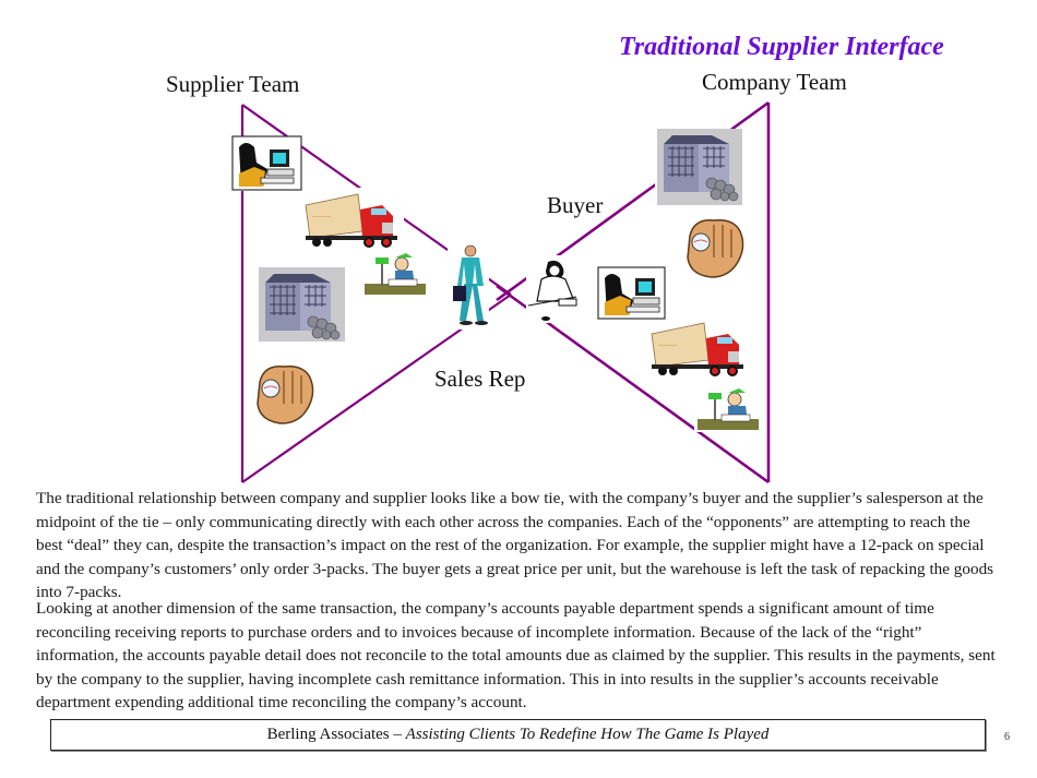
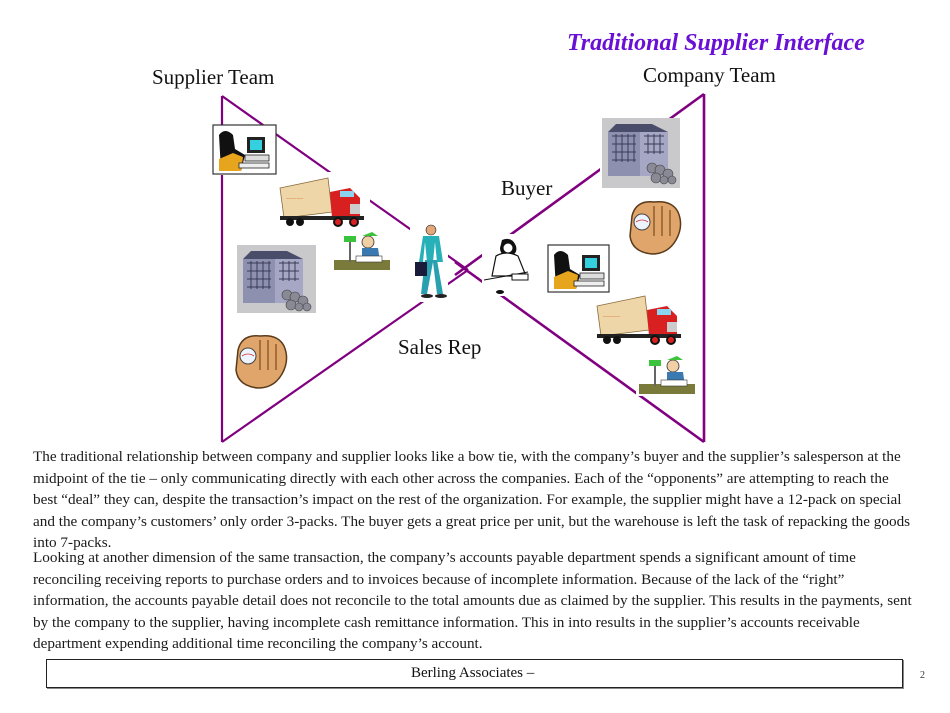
  Traditional Supplier Interface
  Supplier Team
  Company Team
  Buyer
  Sales Rep
  The traditional relationship between company and supplier looks like a bow tie, with the company’s buyer and the supplier’s salesperson at the midpoint of the tie – only communicating directly with each other across the companies. Each of the “opponents” are attempting to reach the best “deal” they can, despite the transaction’s impact on the rest of the organization. For example, the supplier might have a 12-pack on special and the company’s customers’ only order 3-packs. The buyer gets a great price per unit, but the warehouse is left the task of repacking the goods into 7-packs.
  Looking at another dimension of the same transaction, the company’s accounts payable department spends a significant amount of time reconciling receiving reports to purchase orders and to invoices because of incomplete information. Because of the lack of the “right” information, the accounts payable detail does not reconcile to the total amounts due as claimed by the supplier. This results in the payments, sent by the company to the supplier, having incomplete cash remittance information. This in into results in the supplier’s accounts receivable department expending additional time reconciling the company’s account.
  Berling Associates –
- Assisting Clients To Redefine How The Game Is Played
- 6
+ 2
